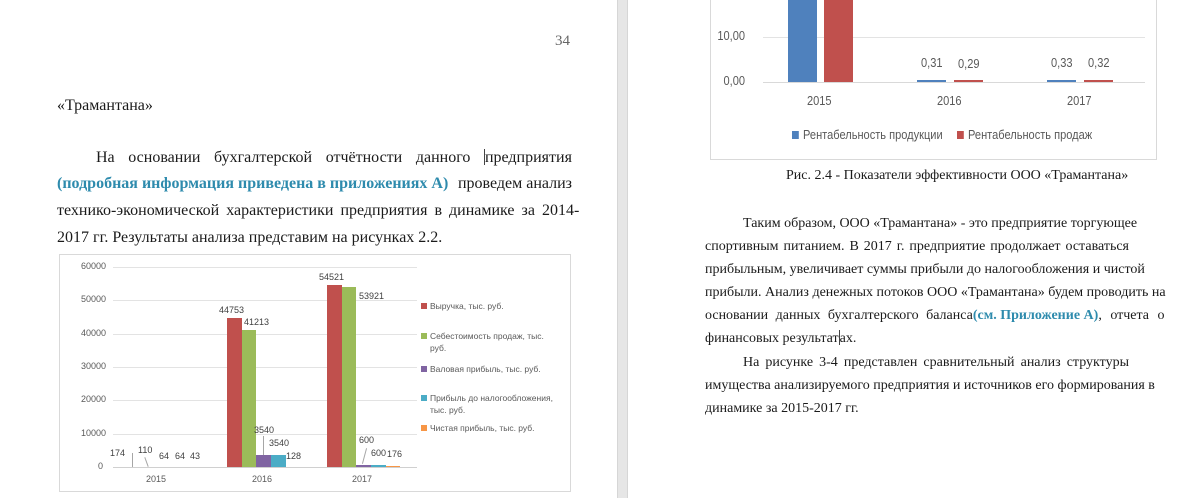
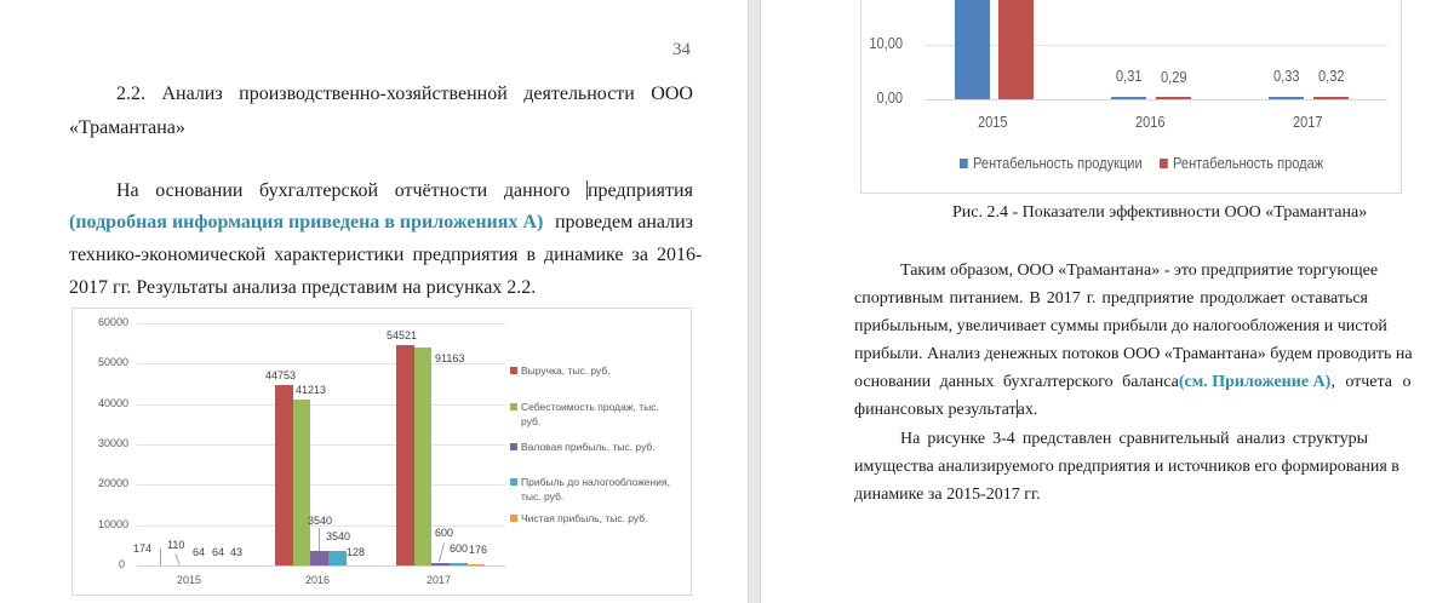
  34
+ 2.2.
+ Анализ
+ производственно-хозяйственной
+ деятельности
+ ООО
  «Трамантана»
  На
  основании
  бухгалтерской
  отчётности
  данного
  предприятия
  (подробная информация приведена в приложениях А)
  проведем анализ
- технико-экономической характеристики предприятия в динамике за 2014-
+ технико-экономической характеристики предприятия в динамике за 2016-
  2017 гг. Результаты анализа представим на рисунках 2.2.
  60000
  50000
  40000
  30000
  20000
  10000
  0
  174
  110
  64
  64
  43
  44753
  41213
  3540
  3540
  128
  54521
- 53921
+ 91163
  600
  600
  176
  2015
  2016
  2017
  Выручка, тыс. руб.
  Себестоимость продаж, тыс. руб.
  Валовая прибыль, тыс. руб.
  Прибыль до налогообложения, тыс. руб.
  Чистая прибыль, тыс. руб.
  10,00
  0,00
  0,31
  0,29
  0,33
  0,32
  2015
  2016
  2017
  Рентабельность продукции
  Рентабельность продаж
  Рис. 2.4 - Показатели эффективности ООО «Трамантана»
  Таким образом, ООО «Трамантана» - это предприятие торгующее
  спортивным питанием. В 2017 г. предприятие продолжает оставаться
  прибыльным, увеличивает суммы прибыли до налогообложения и чистой
  прибыли. Анализ денежных потоков ООО «Трамантана» будем проводить на
  основании данных бухгалтерского баланса
  (см. Приложение А), отчета о
  финансовых результатах.
  На рисунке 3-4 представлен сравнительный анализ структуры
  имущества анализируемого предприятия и источников его формирования в
  динамике за 2015-2017 гг.
